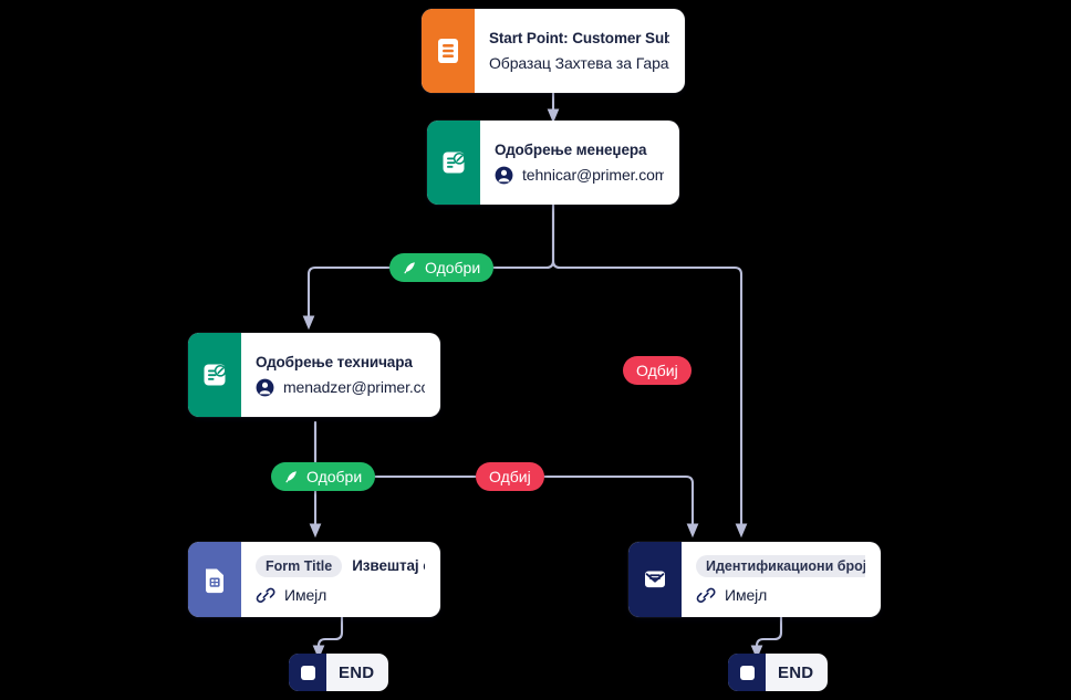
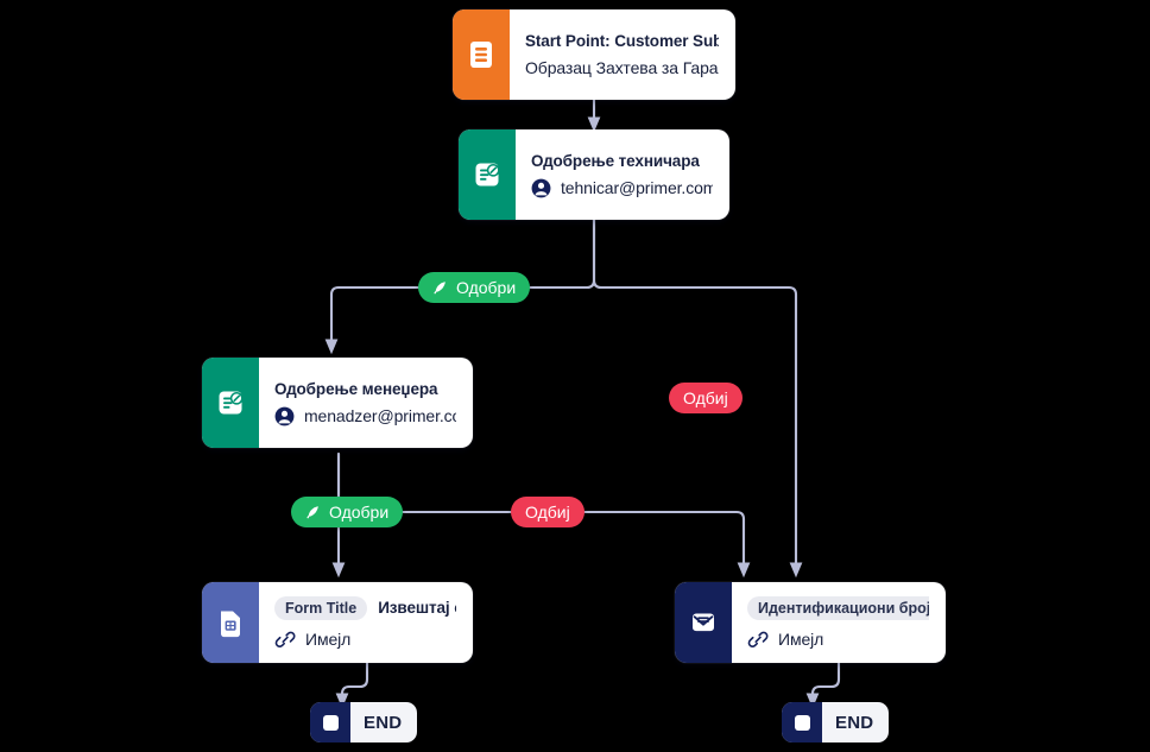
  Start Point: Customer Sub
  Образац Захтева за Гара
- Одобрење менеџера
+ Одобрење техничара
  tehnicar@primer.com
- Одобрење техничара
+ Одобрење менеџера
  menadzer@primer.c
  Form Title
  Имејл
  Идентификациони број
  Имејл
  Одобри
  Одбиј
  Одобри
  Одбиј
  END
  END
